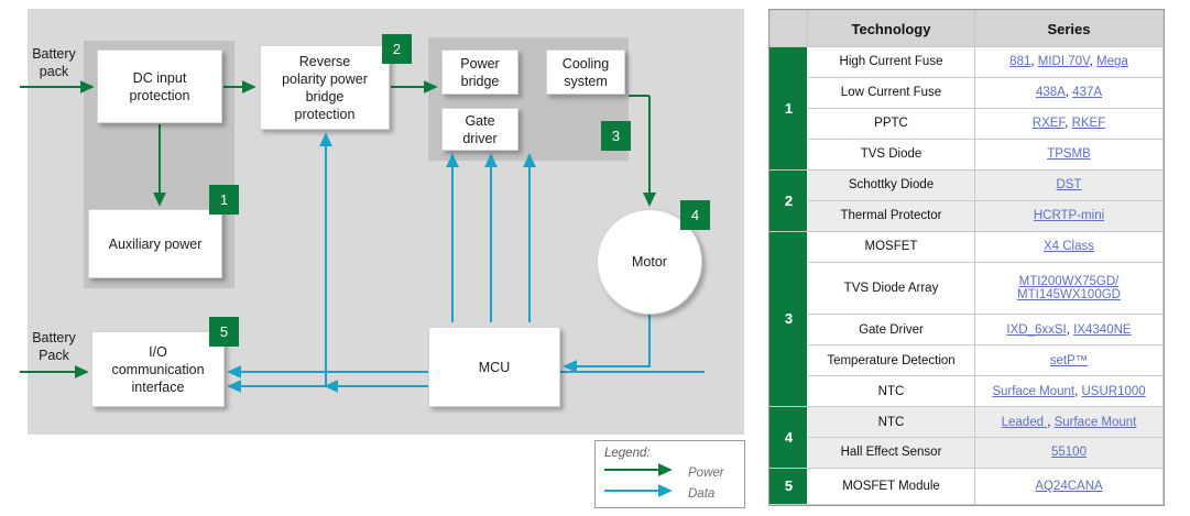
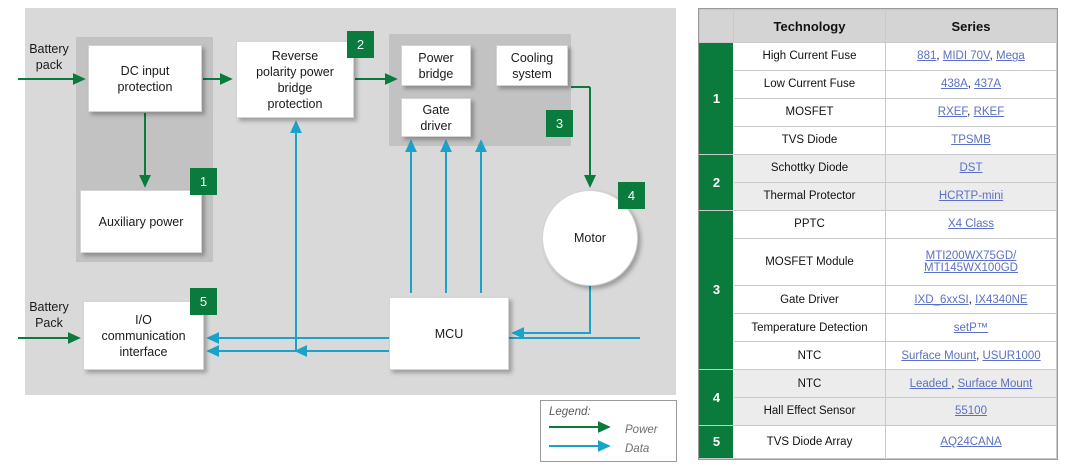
  DC input
  protection
  Auxiliary power
  Reverse
  polarity power
  bridge
  protection
  Power
  bridge
  Gate
  driver
  Cooling
  system
  Motor
  MCU
  I/O
  communication
  interface
  1
  2
  3
  4
  5
  Battery
  pack
  Battery
  Pack
  Legend:
  Power
  Data
  	Technology	Series
  1	High Current Fuse	881, MIDI 70V, Mega
  Low Current Fuse	438A, 437A
- PPTC	RXEF, RKEF
+ MOSFET	RXEF, RKEF
  TVS Diode	TPSMB
  2	Schottky Diode	DST
  Thermal Protector	HCRTP-mini
- 3	MOSFET	X4 Class
+ 3	PPTC	X4 Class
- TVS Diode Array	MTI200WX75GD/MTI145WX100GD
+ MOSFET Module	MTI200WX75GD/MTI145WX100GD
  Gate Driver	IXD_6xxSI, IX4340NE
  Temperature Detection	setP™
  NTC	Surface Mount, USUR1000
  4	NTC	Leaded , Surface Mount
  Hall Effect Sensor	55100
- 5	MOSFET Module	AQ24CANA
+ 5	TVS Diode Array	AQ24CANA
